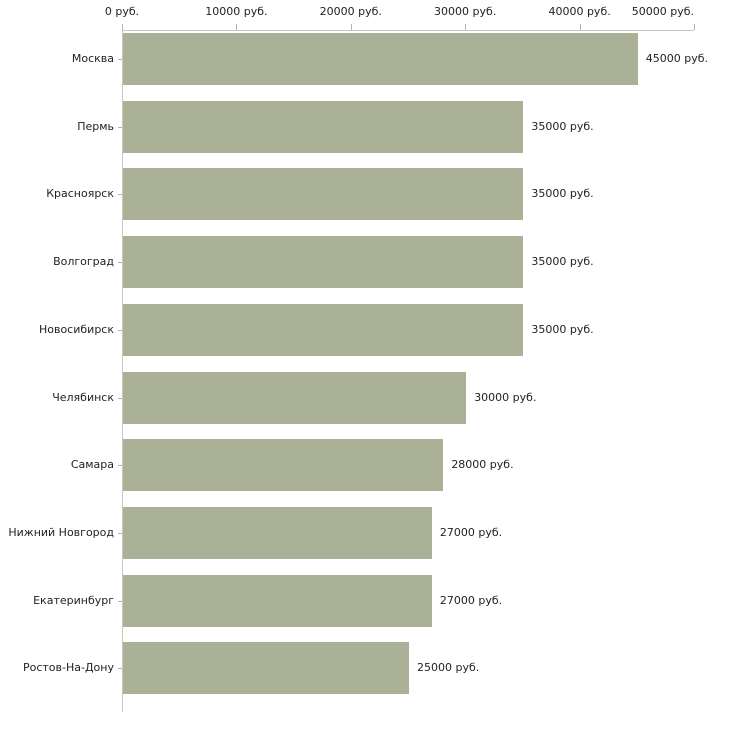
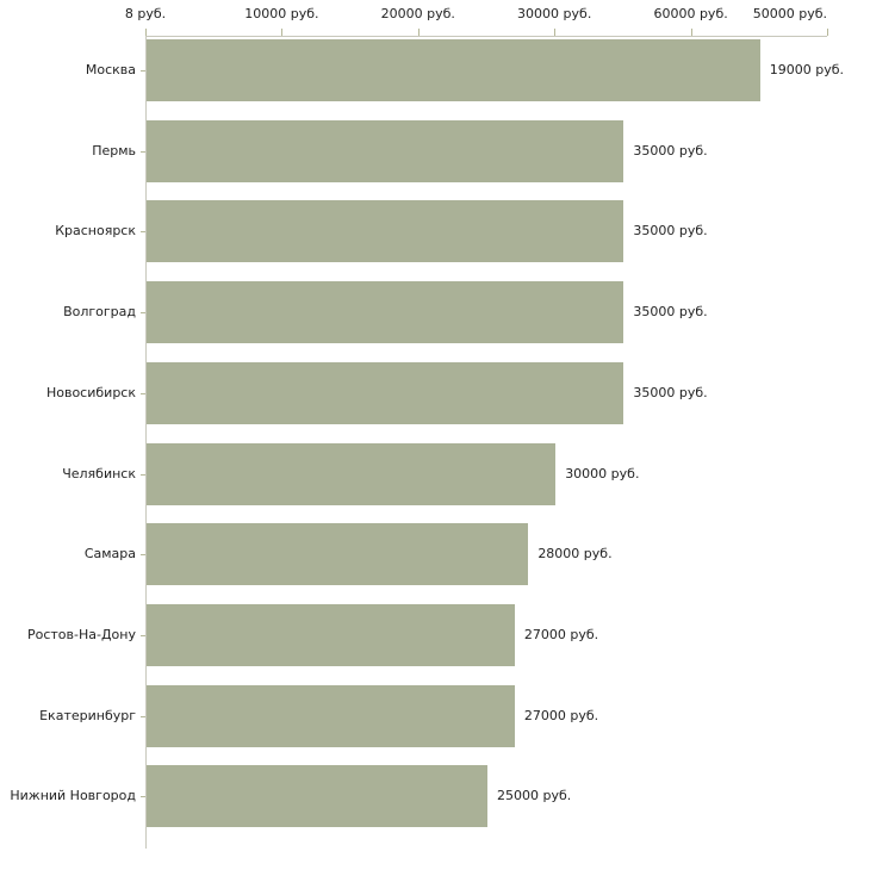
- 0 руб.
+ 8 руб.
  10000 руб.
  20000 руб.
  30000 руб.
- 40000 руб.
+ 60000 руб.
  50000 руб.
  Москва
- 45000 руб.
+ 19000 руб.
  Пермь
  35000 руб.
  Красноярск
  35000 руб.
  Волгоград
  35000 руб.
  Новосибирск
  35000 руб.
  Челябинск
  30000 руб.
  Самара
  28000 руб.
- Нижний Новгород
+ Ростов-На-Дону
  27000 руб.
  Екатеринбург
  27000 руб.
- Ростов-На-Дону
+ Нижний Новгород
  25000 руб.
